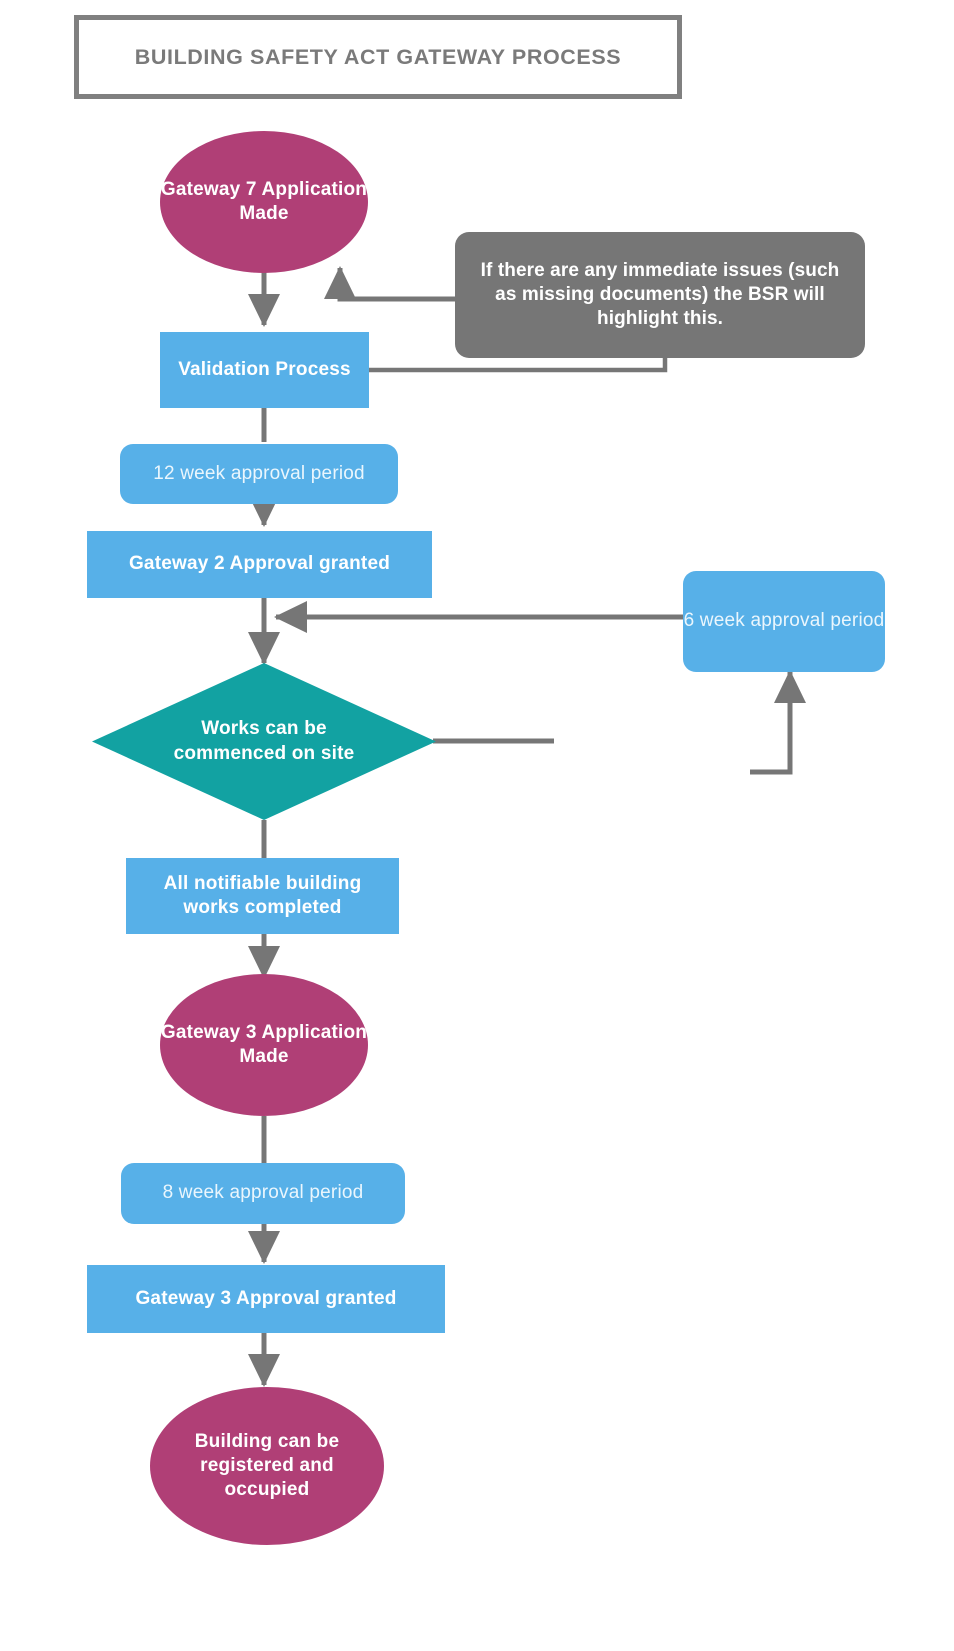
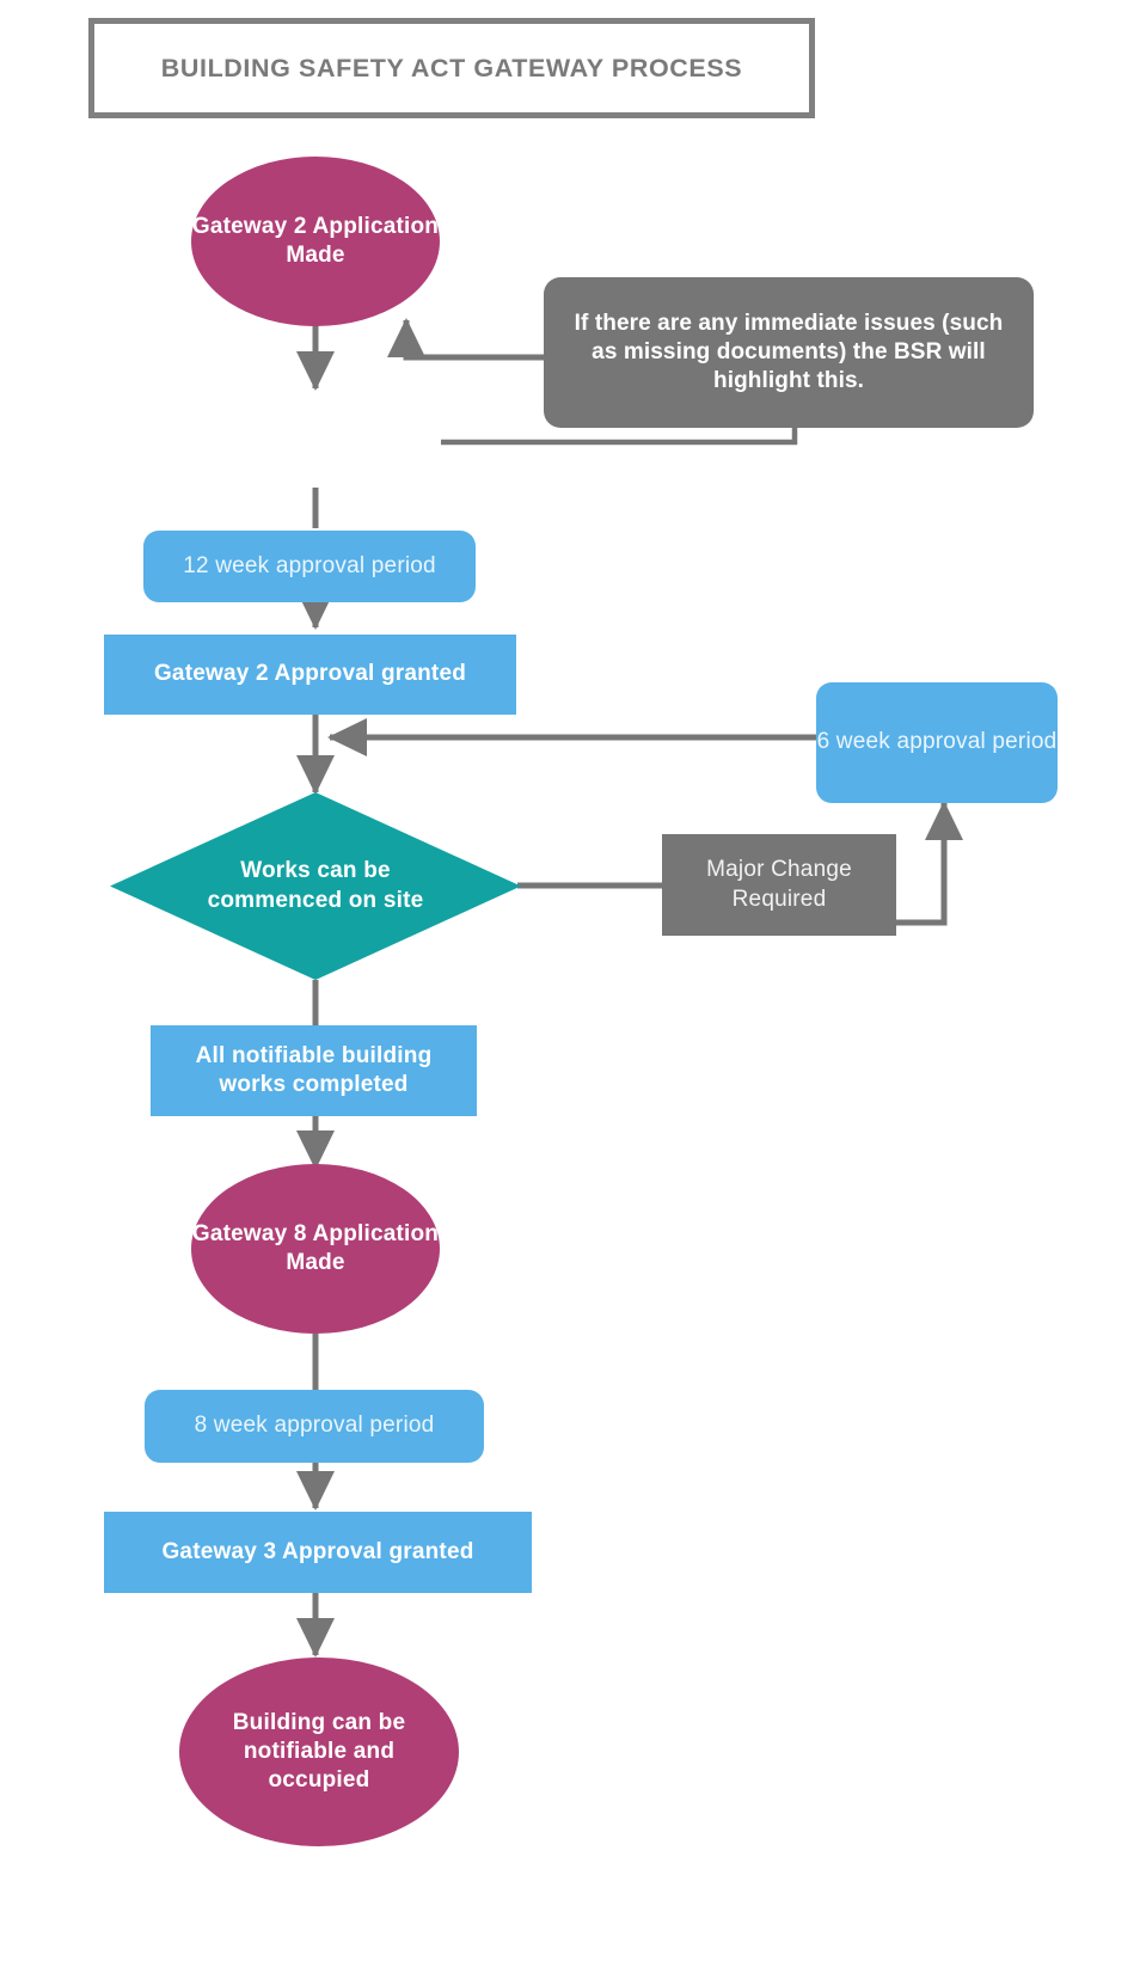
  BUILDING SAFETY ACT GATEWAY PROCESS
- Gateway 7 Application Made
+ Gateway 2 Application Made
- Validation Process
  If there are any immediate issues (such as missing documents) the BSR will highlight this.
  12 week approval period
  Gateway 2 Approval granted
  Works can be commenced on site
+ Major Change Required
  6 week approval period
  All notifiable building works completed
- Gateway 3 Application Made
+ Gateway 8 Application Made
  8 week approval period
  Gateway 3 Approval granted
- Building can be registered and occupied
+ Building can be notifiable and occupied
